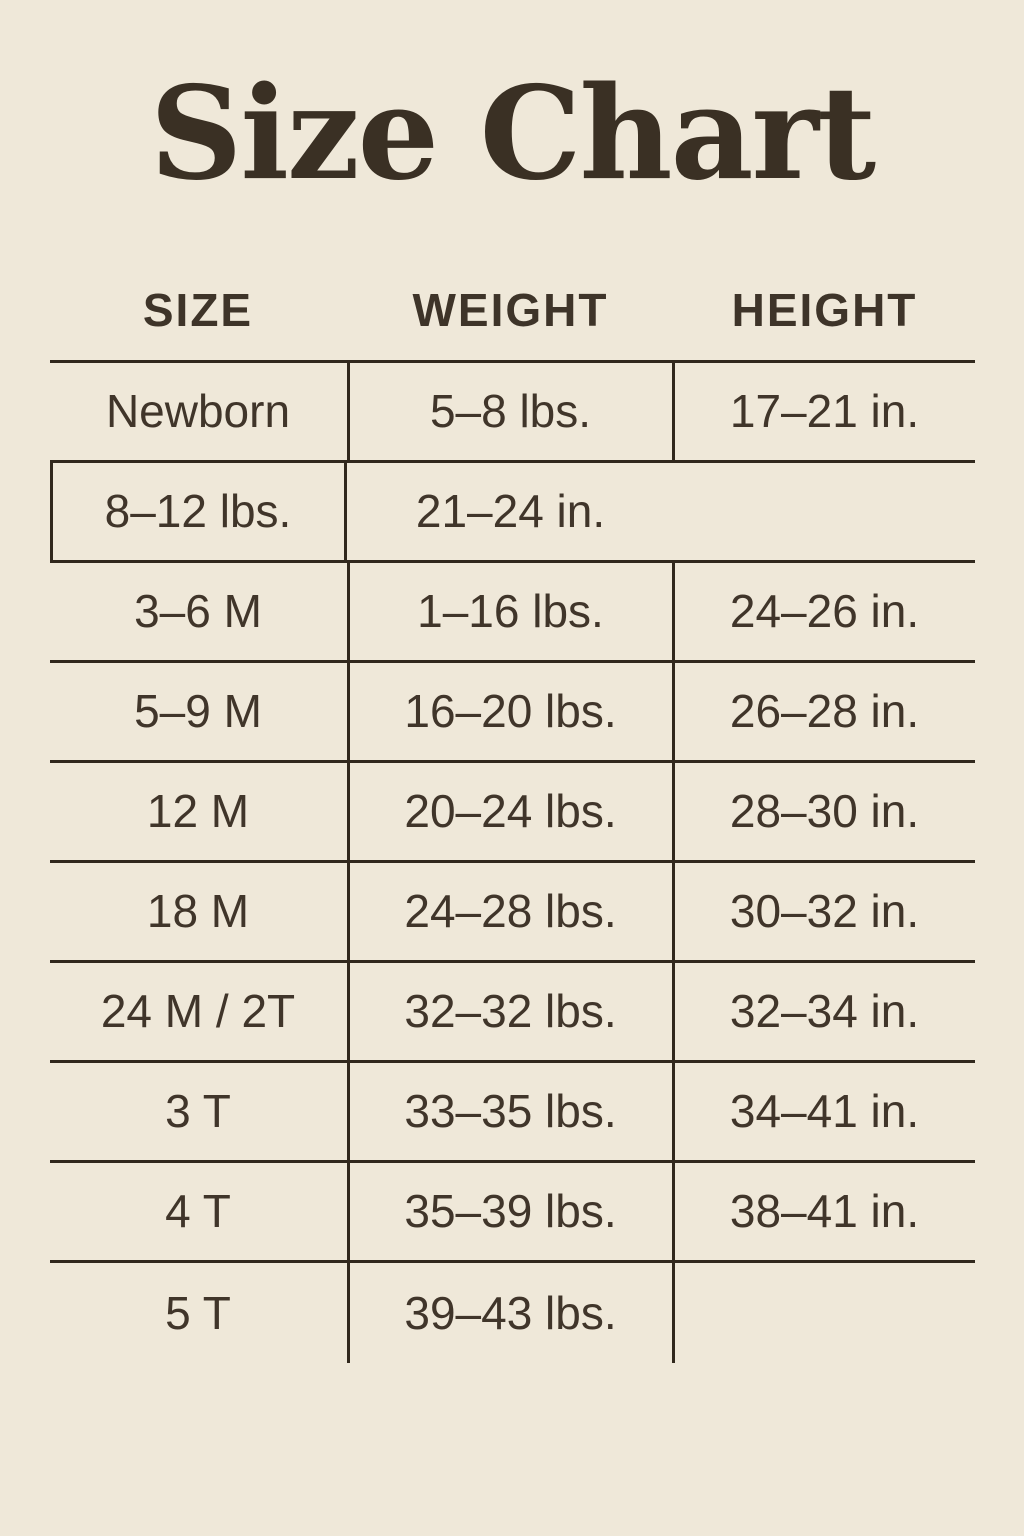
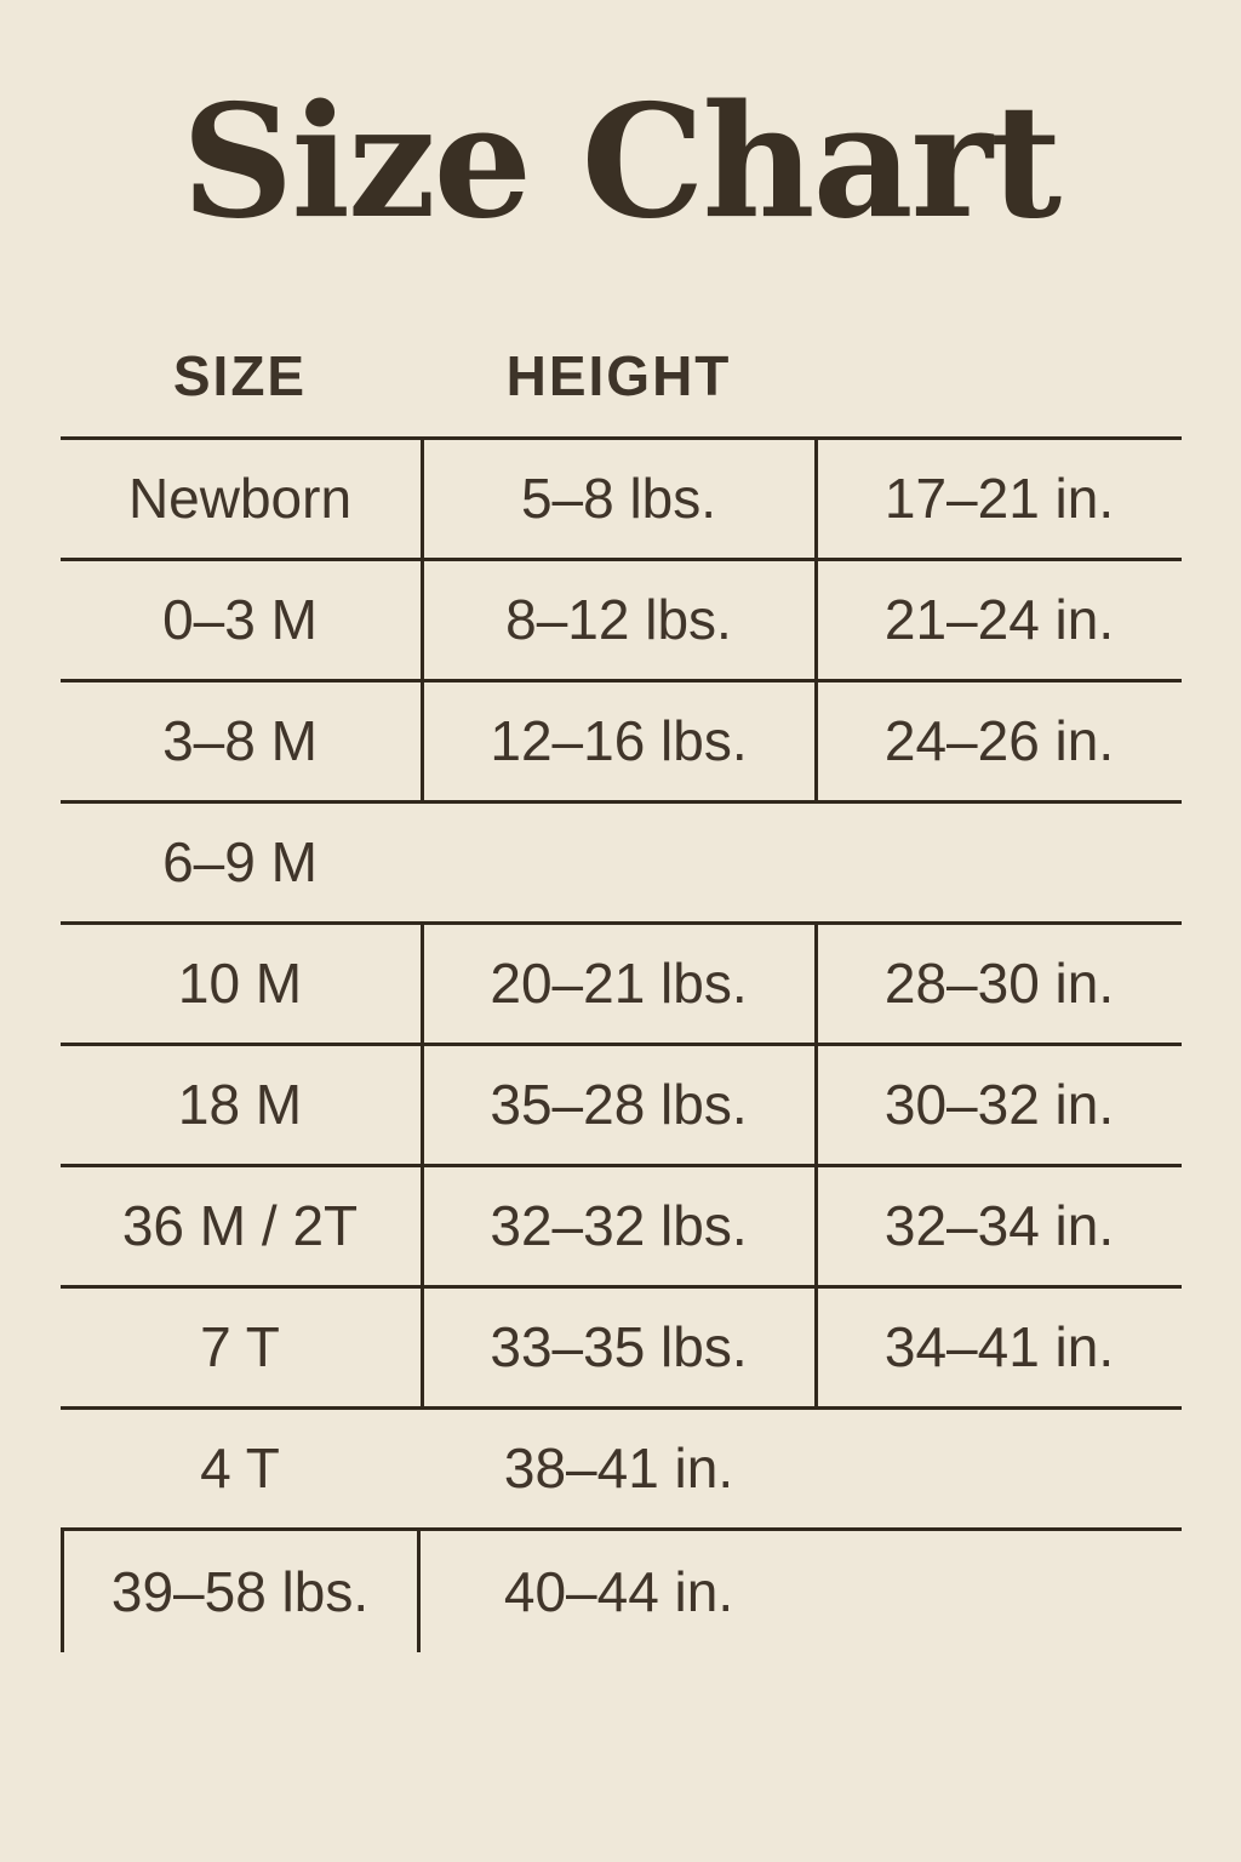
  Size Chart
  SIZE
- WEIGHT
  HEIGHT
  Newborn
  5–8 lbs.
  17–21 in.
+ 0–3 M
  8–12 lbs.
  21–24 in.
- 3–6 M
+ 3–8 M
- 1–16 lbs.
+ 12–16 lbs.
  24–26 in.
- 5–9 M
+ 6–9 M
- 16–20 lbs.
- 26–28 in.
- 12 M
+ 10 M
- 20–24 lbs.
+ 20–21 lbs.
  28–30 in.
  18 M
- 24–28 lbs.
+ 35–28 lbs.
  30–32 in.
- 24 M / 2T
+ 36 M / 2T
  32–32 lbs.
  32–34 in.
- 3 T
+ 7 T
  33–35 lbs.
  34–41 in.
  4 T
- 35–39 lbs.
  38–41 in.
- 5 T
- 39–43 lbs.
+ 39–58 lbs.
+ 40–44 in.
